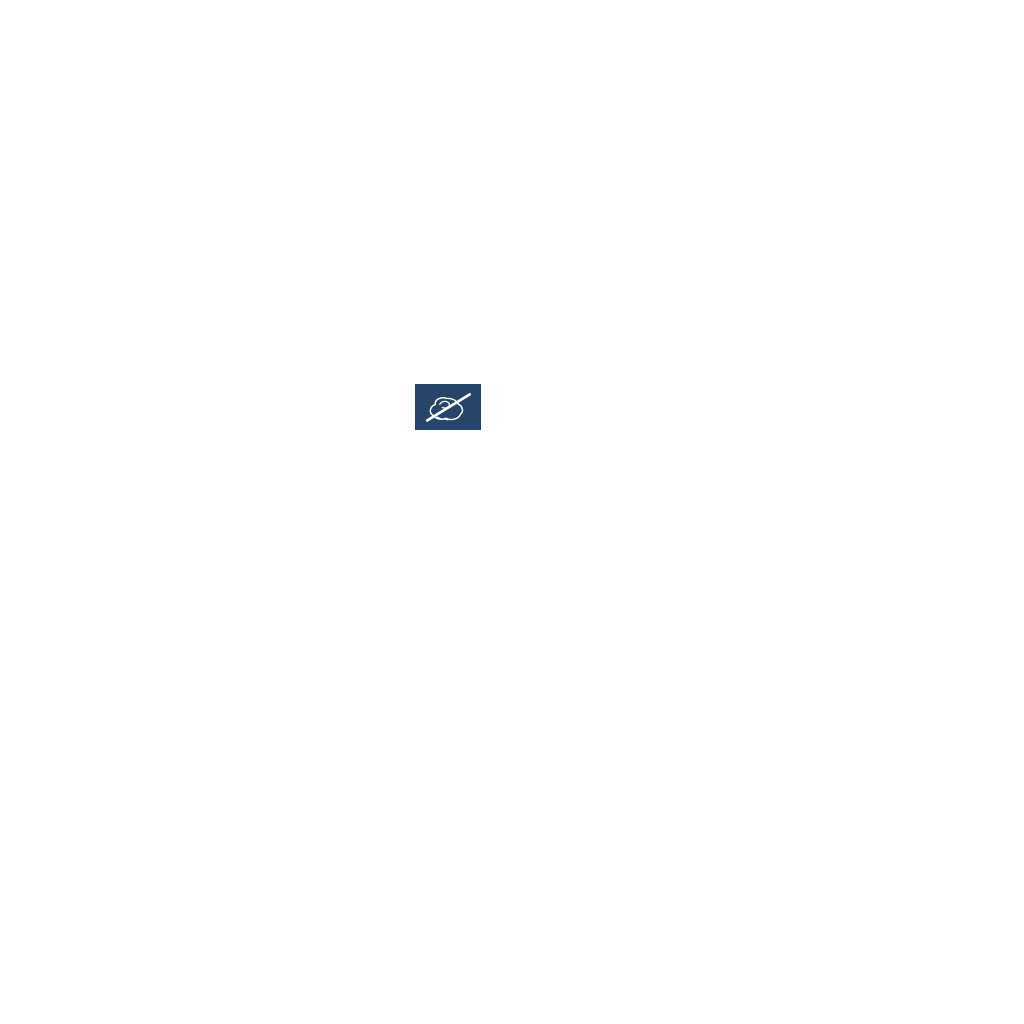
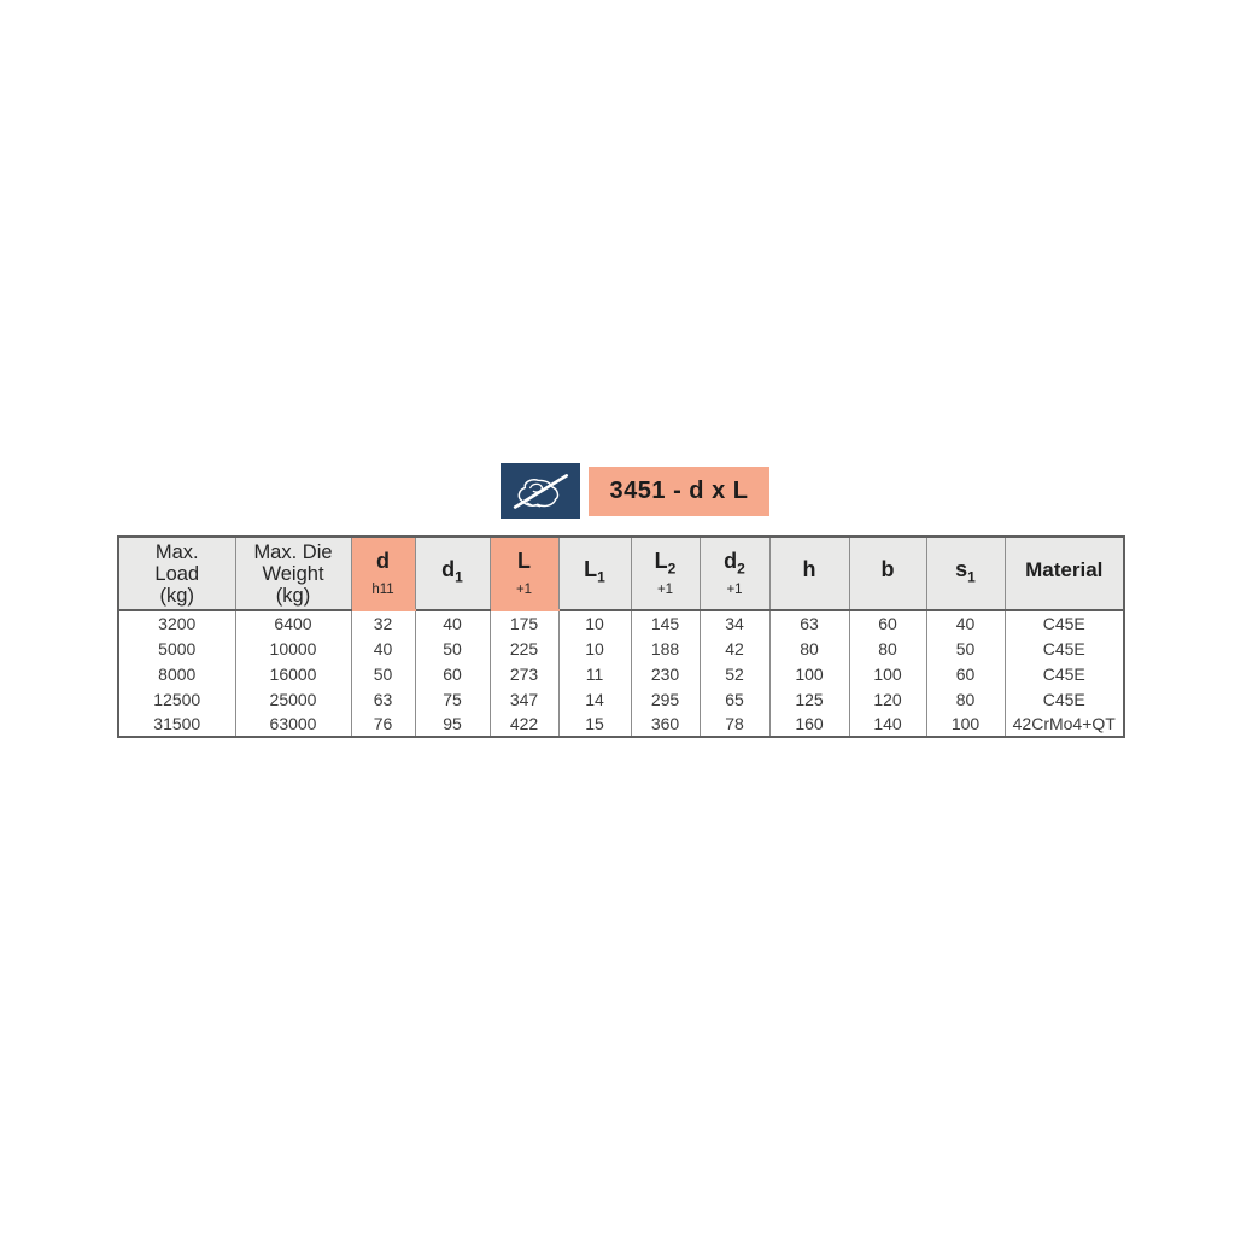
+ 3451 - d x L
+ Max. Load (kg)	Max. Die Weight (kg)	d h11	d1	L +1	L1	L2 +1	d2 +1	h	b	s1	Material
+ 3200	6400	32	40	175	10	145	34	63	60	40	C45E
+ 5000	10000	40	50	225	10	188	42	80	80	50	C45E
+ 8000	16000	50	60	273	11	230	52	100	100	60	C45E
+ 12500	25000	63	75	347	14	295	65	125	120	80	C45E
+ 31500	63000	76	95	422	15	360	78	160	140	100	42CrMo4+QT
